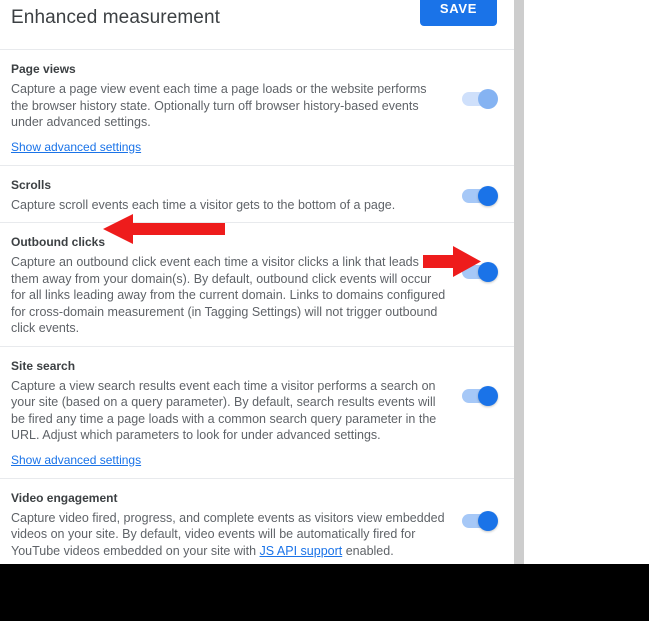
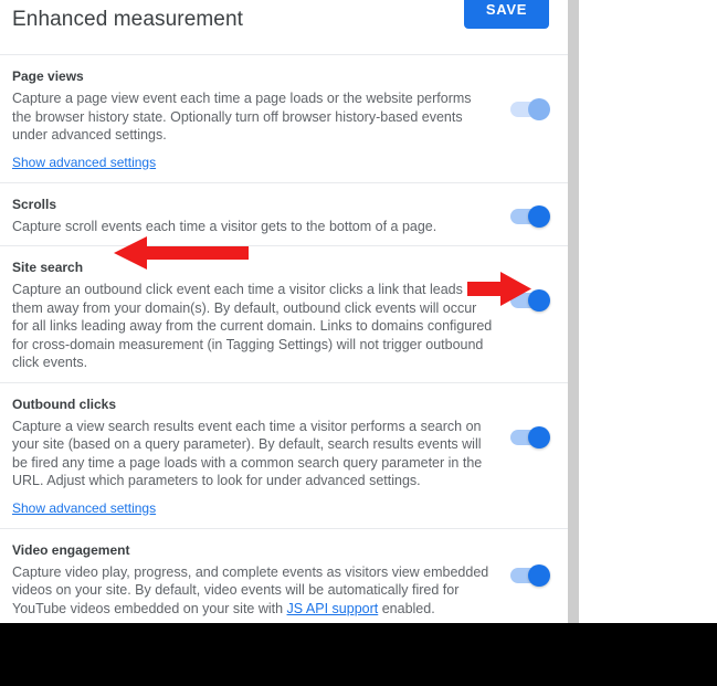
  Enhanced measurement
  SAVE
  Page views
  Capture a page view event each time a page loads or the website performs the browser history state. Optionally turn off browser history-based events under advanced settings.
  Show advanced settings
  Scrolls
  Capture scroll events each time a visitor gets to the bottom of a page.
- Outbound clicks
+ Site search
  Capture an outbound click event each time a visitor clicks a link that leads them away from your domain(s). By default, outbound click events will occur for all links leading away from the current domain. Links to domains configured for cross-domain measurement (in Tagging Settings) will not trigger outbound click events.
- Site search
+ Outbound clicks
  Capture a view search results event each time a visitor performs a search on your site (based on a query parameter). By default, search results events will be fired any time a page loads with a common search query parameter in the URL. Adjust which parameters to look for under advanced settings.
  Show advanced settings
  Video engagement
- Capture video fired, progress, and complete events as visitors view embedded videos on your site. By default, video events will be automatically fired for YouTube videos embedded on your site with JS API support enabled.
+ Capture video play, progress, and complete events as visitors view embedded videos on your site. By default, video events will be automatically fired for YouTube videos embedded on your site with JS API support enabled.
